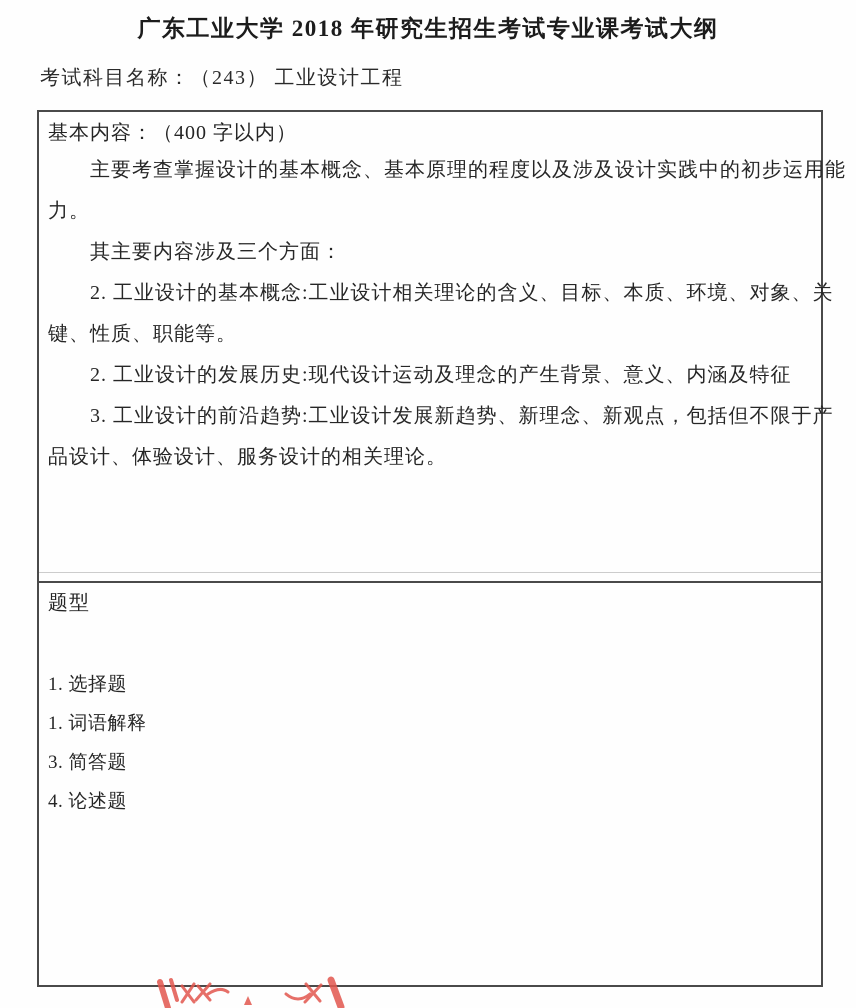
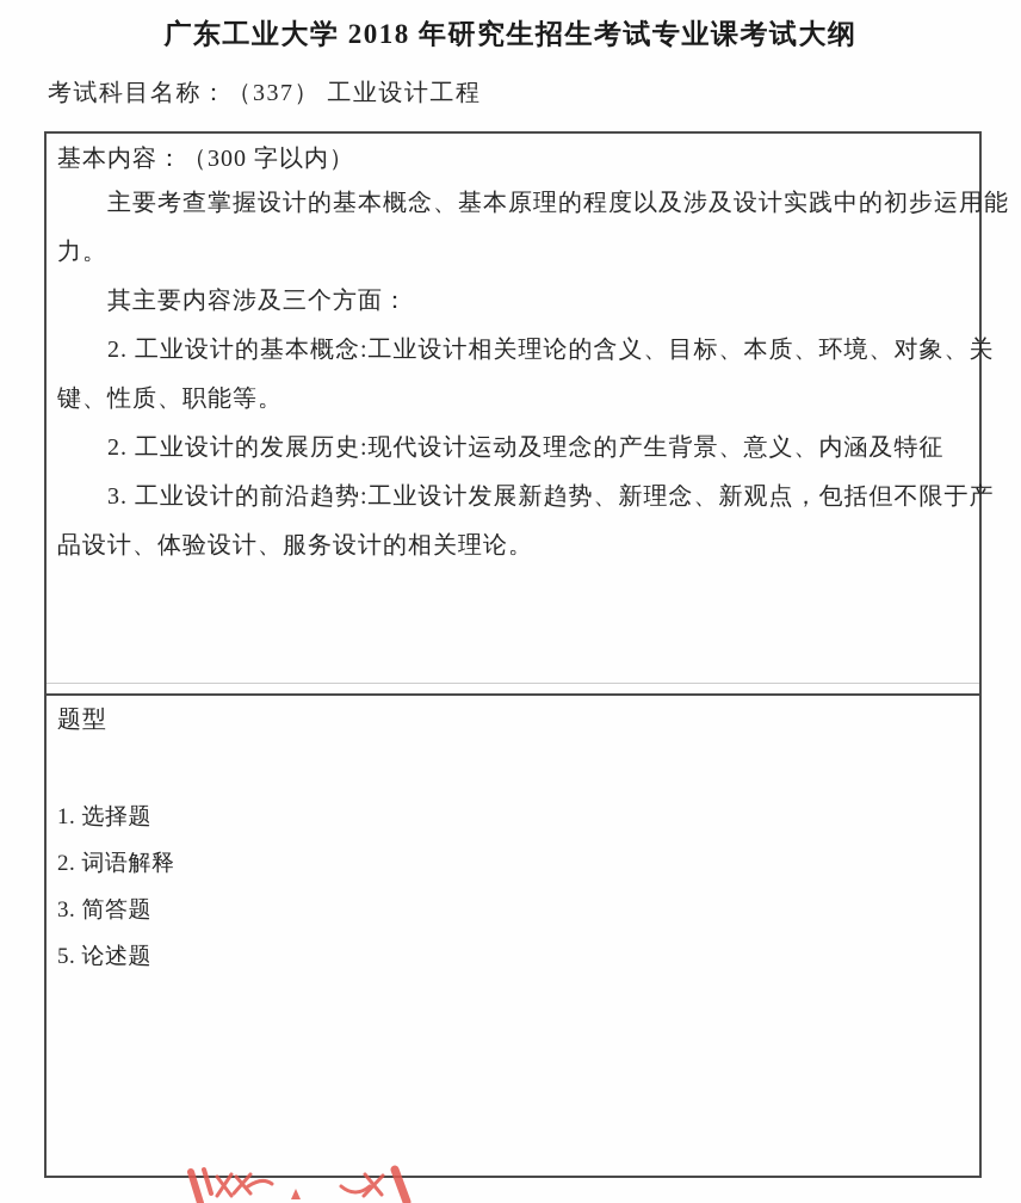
  广东工业大学 2018 年研究生招生考试专业课考试大纲
- 考试科目名称：（243） 工业设计工程
+ 考试科目名称：（337） 工业设计工程
- 基本内容：（400 字以内）
+ 基本内容：（300 字以内）
  主要考查掌握设计的基本概念、基本原理的程度以及涉及设计实践中的初步运用能
  力。
  其主要内容涉及三个方面：
  2. 工业设计的基本概念:工业设计相关理论的含义、目标、本质、环境、对象、关
  键、性质、职能等。
  2. 工业设计的发展历史:现代设计运动及理念的产生背景、意义、内涵及特征
  3. 工业设计的前沿趋势:工业设计发展新趋势、新理念、新观点，包括但不限于产
  品设计、体验设计、服务设计的相关理论。
  题型
  1. 选择题
- 1. 词语解释
+ 2. 词语解释
  3. 简答题
- 4. 论述题
+ 5. 论述题
